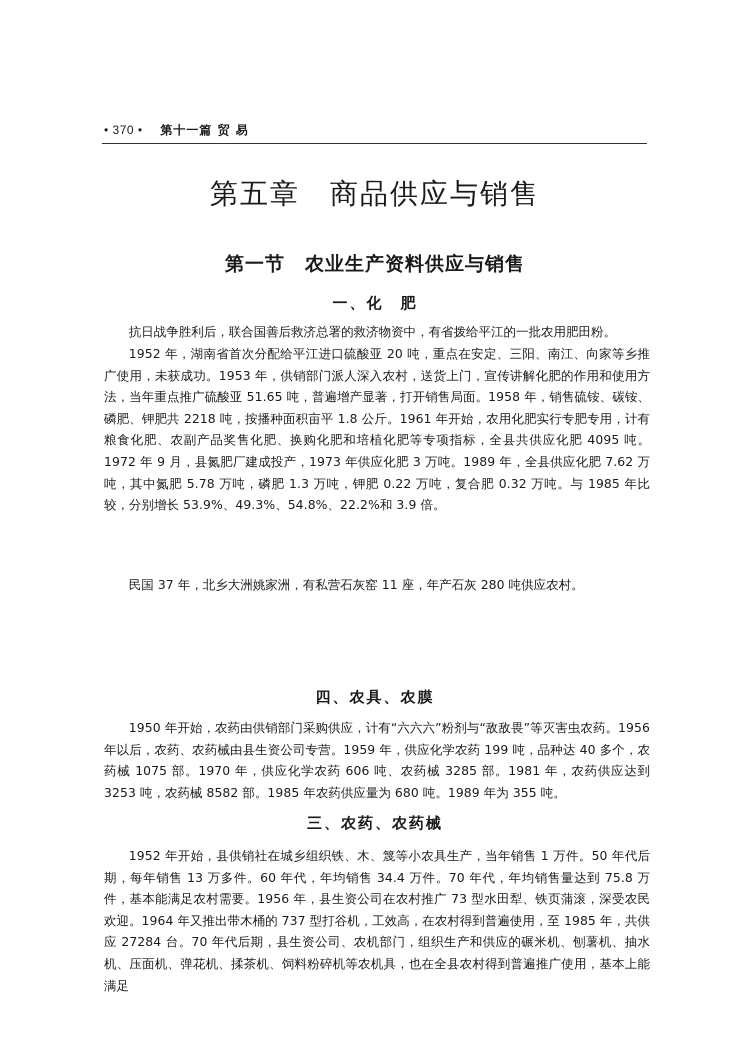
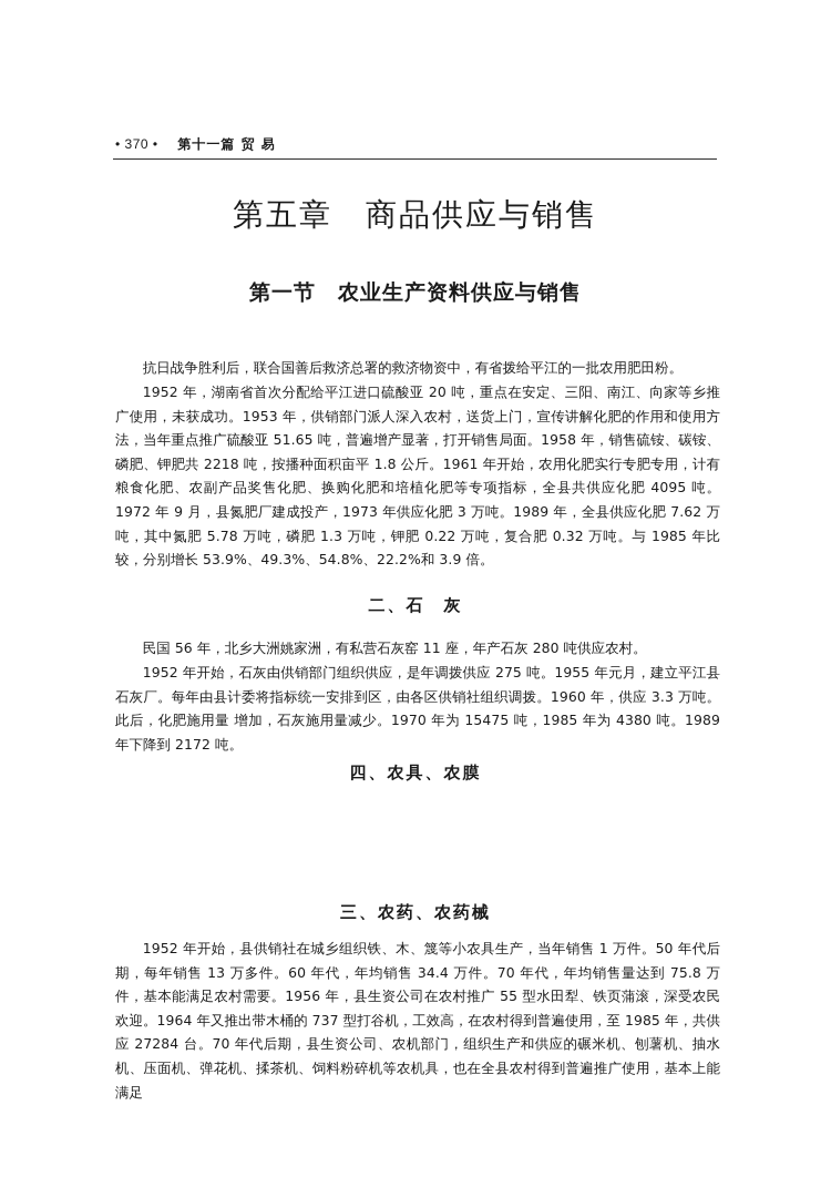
  • 370 • 第十一篇 贸 易
  第五章 商品供应与销售
  第一节 农业生产资料供应与销售
- 一、化 肥
  抗日战争胜利后，联合国善后救济总署的救济物资中，有省拨给平江的一批农用肥田粉。
  1952 年，湖南省首次分配给平江进口硫酸亚 20 吨，重点在安定、三阳、南江、向家等乡推广使用，未获成功。1953 年，供销部门派人深入农村，送货上门，宣传讲解化肥的作用和使用方法，当年重点推广硫酸亚 51.65 吨，普遍增产显著，打开销售局面。1958 年，销售硫铵、碳铵、磷肥、钾肥共 2218 吨，按播种面积亩平 1.8 公斤。1961 年开始，农用化肥实行专肥专用，计有粮食化肥、农副产品奖售化肥、换购化肥和培植化肥等专项指标，全县共供应化肥 4095 吨。1972 年 9 月，县氮肥厂建成投产，1973 年供应化肥 3 万吨。1989 年，全县供应化肥 7.62 万吨，其中氮肥 5.78 万吨，磷肥 1.3 万吨，钾肥 0.22 万吨，复合肥 0.32 万吨。与 1985 年比较，分别增长 53.9%、49.3%、54.8%、22.2%和 3.9 倍。
+ 二、石 灰
- 民国 37 年，北乡大洲姚家洲，有私营石灰窑 11 座，年产石灰 280 吨供应农村。
+ 民国 56 年，北乡大洲姚家洲，有私营石灰窑 11 座，年产石灰 280 吨供应农村。
+ 1952 年开始，石灰由供销部门组织供应，是年调拨供应 275 吨。1955 年元月，建立平江县石灰厂。每年由县计委将指标统一安排到区，由各区供销社组织调拨。1960 年，供应 3.3 万吨。此后，化肥施用量 增加，石灰施用量减少。1970 年为 15475 吨，1985 年为 4380 吨。1989 年下降到 2172 吨。
  四、农具、农膜
- 1950 年开始，农药由供销部门采购供应，计有“六六六”粉剂与“敌敌畏”等灭害虫农药。1956 年以后，农药、农药械由县生资公司专营。1959 年，供应化学农药 199 吨，品种达 40 多个，农药械 1075 部。1970 年，供应化学农药 606 吨、农药械 3285 部。1981 年，农药供应达到 3253 吨，农药械 8582 部。1985 年农药供应量为 680 吨。1989 年为 355 吨。
  三、农药、农药械
- 1952 年开始，县供销社在城乡组织铁、木、篾等小农具生产，当年销售 1 万件。50 年代后期，每年销售 13 万多件。60 年代，年均销售 34.4 万件。70 年代，年均销售量达到 75.8 万件，基本能满足农村需要。1956 年，县生资公司在农村推广 73 型水田犁、铁页蒲滚，深受农民欢迎。1964 年又推出带木桶的 737 型打谷机，工效高，在农村得到普遍使用，至 1985 年，共供应 27284 台。70 年代后期，县生资公司、农机部门，组织生产和供应的碾米机、刨薯机、抽水机、压面机、弹花机、揉茶机、饲料粉碎机等农机具，也在全县农村得到普遍推广使用，基本上能满足
+ 1952 年开始，县供销社在城乡组织铁、木、篾等小农具生产，当年销售 1 万件。50 年代后期，每年销售 13 万多件。60 年代，年均销售 34.4 万件。70 年代，年均销售量达到 75.8 万件，基本能满足农村需要。1956 年，县生资公司在农村推广 55 型水田犁、铁页蒲滚，深受农民欢迎。1964 年又推出带木桶的 737 型打谷机，工效高，在农村得到普遍使用，至 1985 年，共供应 27284 台。70 年代后期，县生资公司、农机部门，组织生产和供应的碾米机、刨薯机、抽水机、压面机、弹花机、揉茶机、饲料粉碎机等农机具，也在全县农村得到普遍推广使用，基本上能满足
